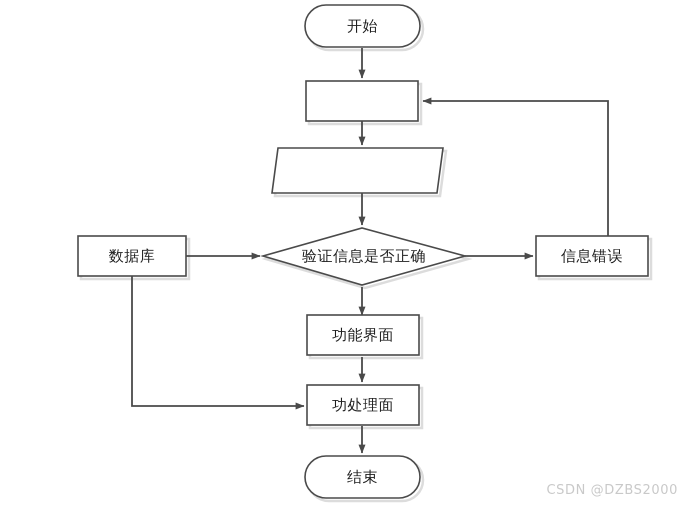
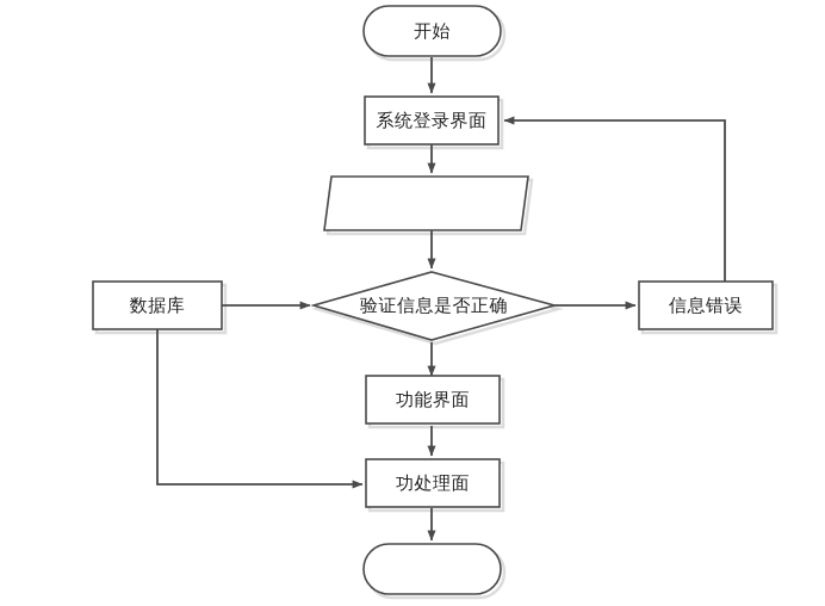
  开始
+ 系统登录界面
  验证信息是否正确
  数据库
  信息错误
  功能界面
  功处理面
- 结束
- CSDN @DZBS2000
